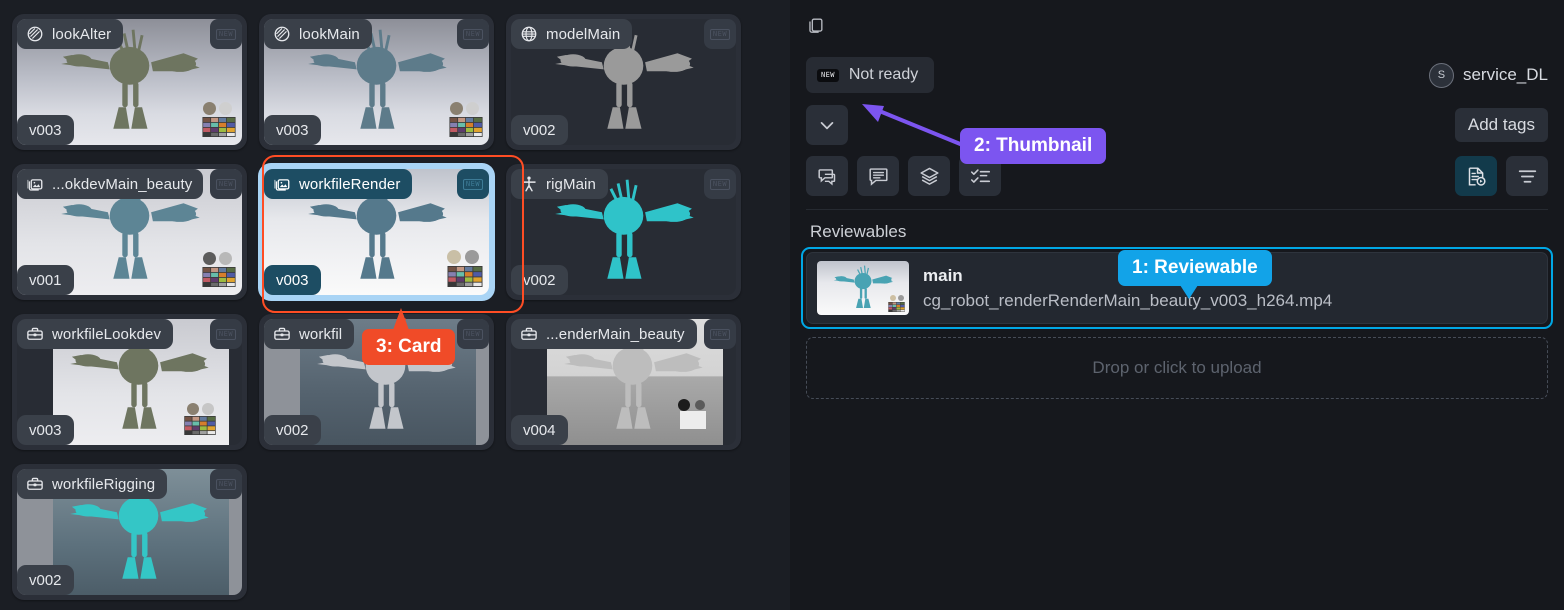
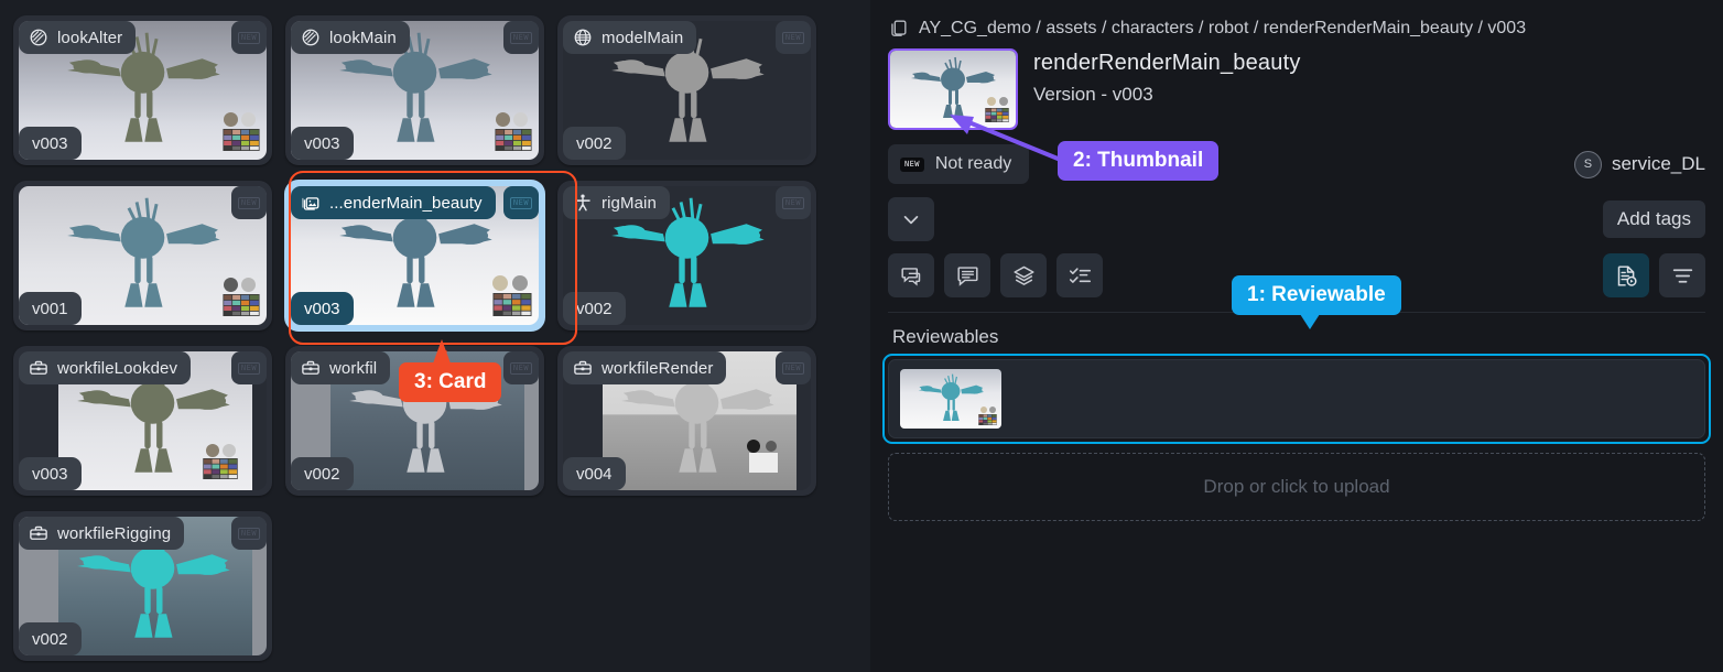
  lookAlter
  NEW
  v003
  lookMain
  NEW
  v003
  modelMain
  NEW
  v002
- ...okdevMain_beauty
  NEW
  v001
- workfileRender
+ ...enderMain_beauty
  NEW
  v003
  rigMain
  NEW
  v002
  workfileLookdev
  NEW
  v003
  workfil
  NEW
  v002
- ...enderMain_beauty
+ workfileRender
  NEW
  v004
  workfileRigging
  NEW
  v002
+ AY_CG_demo / assets / characters / robot / renderRenderMain_beauty / v003
+ renderRenderMain_beauty
+ Version - v003
  NEW
  Not ready
  S
  service_DL
  Add tags
  Reviewables
- main
- cg_robot_renderRenderMain_beauty_v003_h264.mp4
  Drop or click to upload
  1: Reviewable
  2: Thumbnail
  3: Card
